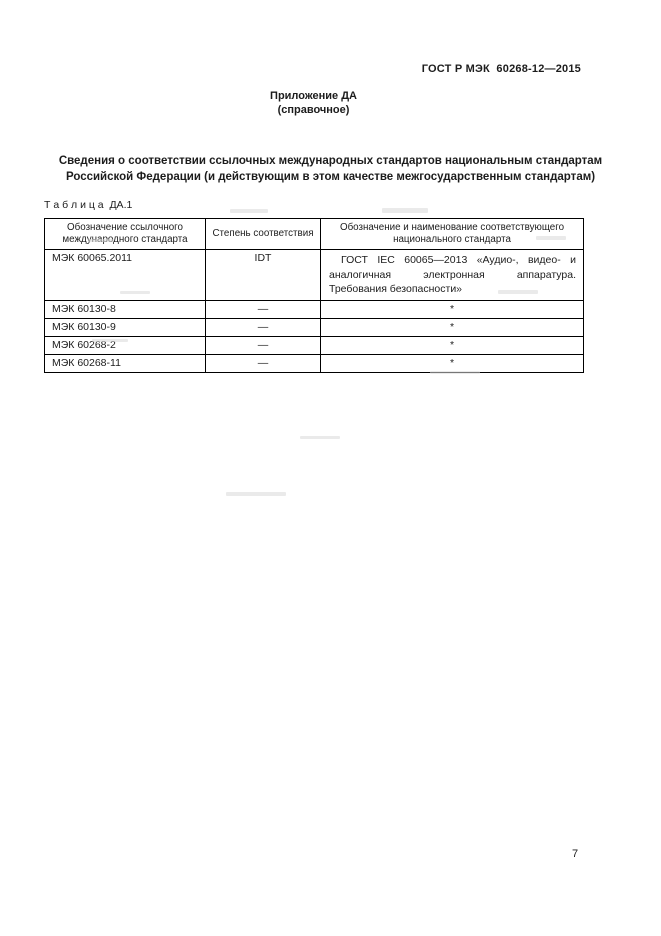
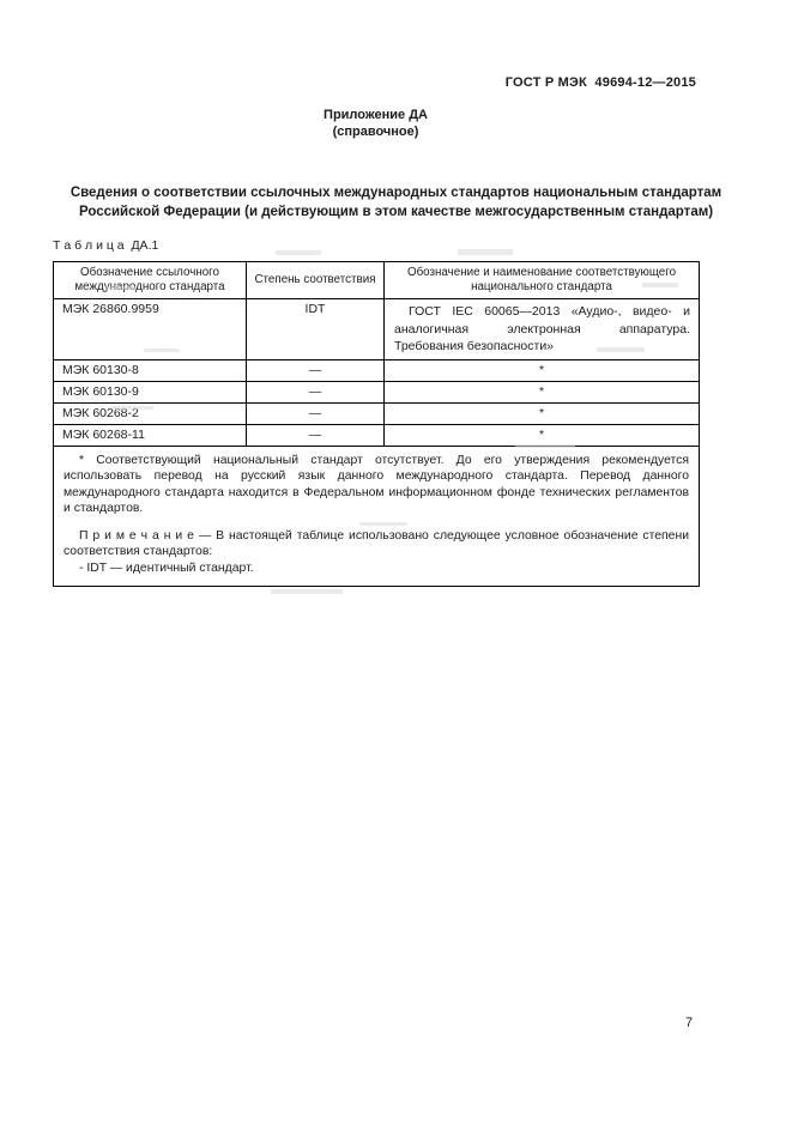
- ГОСТ Р МЭК 60268-12—2015
+ ГОСТ Р МЭК 49694-12—2015
  Приложение ДА
  (справочное)
  Сведения о соответствии ссылочных международных стандартов национальным стандартам
  Российской Федерации (и действующим в этом качестве межгосударственным стандартам)
  Т а б л и ц а ДА.1
  Обозначение ссылочного международного стандарта	Степень соответствия	Обозначение и наименование соответствующего национального стандарта
- МЭК 60065.2011	IDT	ГОСТ IEC 60065—2013 «Аудио-, видео- и аналогичная электронная аппаратура. Требования безопасности»
+ МЭК 26860.9959	IDT	ГОСТ IEC 60065—2013 «Аудио-, видео- и аналогичная электронная аппаратура. Требования безопасности»
  МЭК 60130-8	—	*
  МЭК 60130-9	—	*
  МЭК 60268-2	—	*
  МЭК 60268-11	—	*
+ * Соответствующий национальный стандарт отсутствует. До его утверждения рекомендуется использовать перевод на русский язык данного международного стандарта. Перевод данного международного стандарта находится в Федеральном информационном фонде технических регламентов и стандартов. П р и м е ч а н и е — В настоящей таблице использовано следующее условное обозначение степени соответствия стандартов: - IDT — идентичный стандарт.
  7
